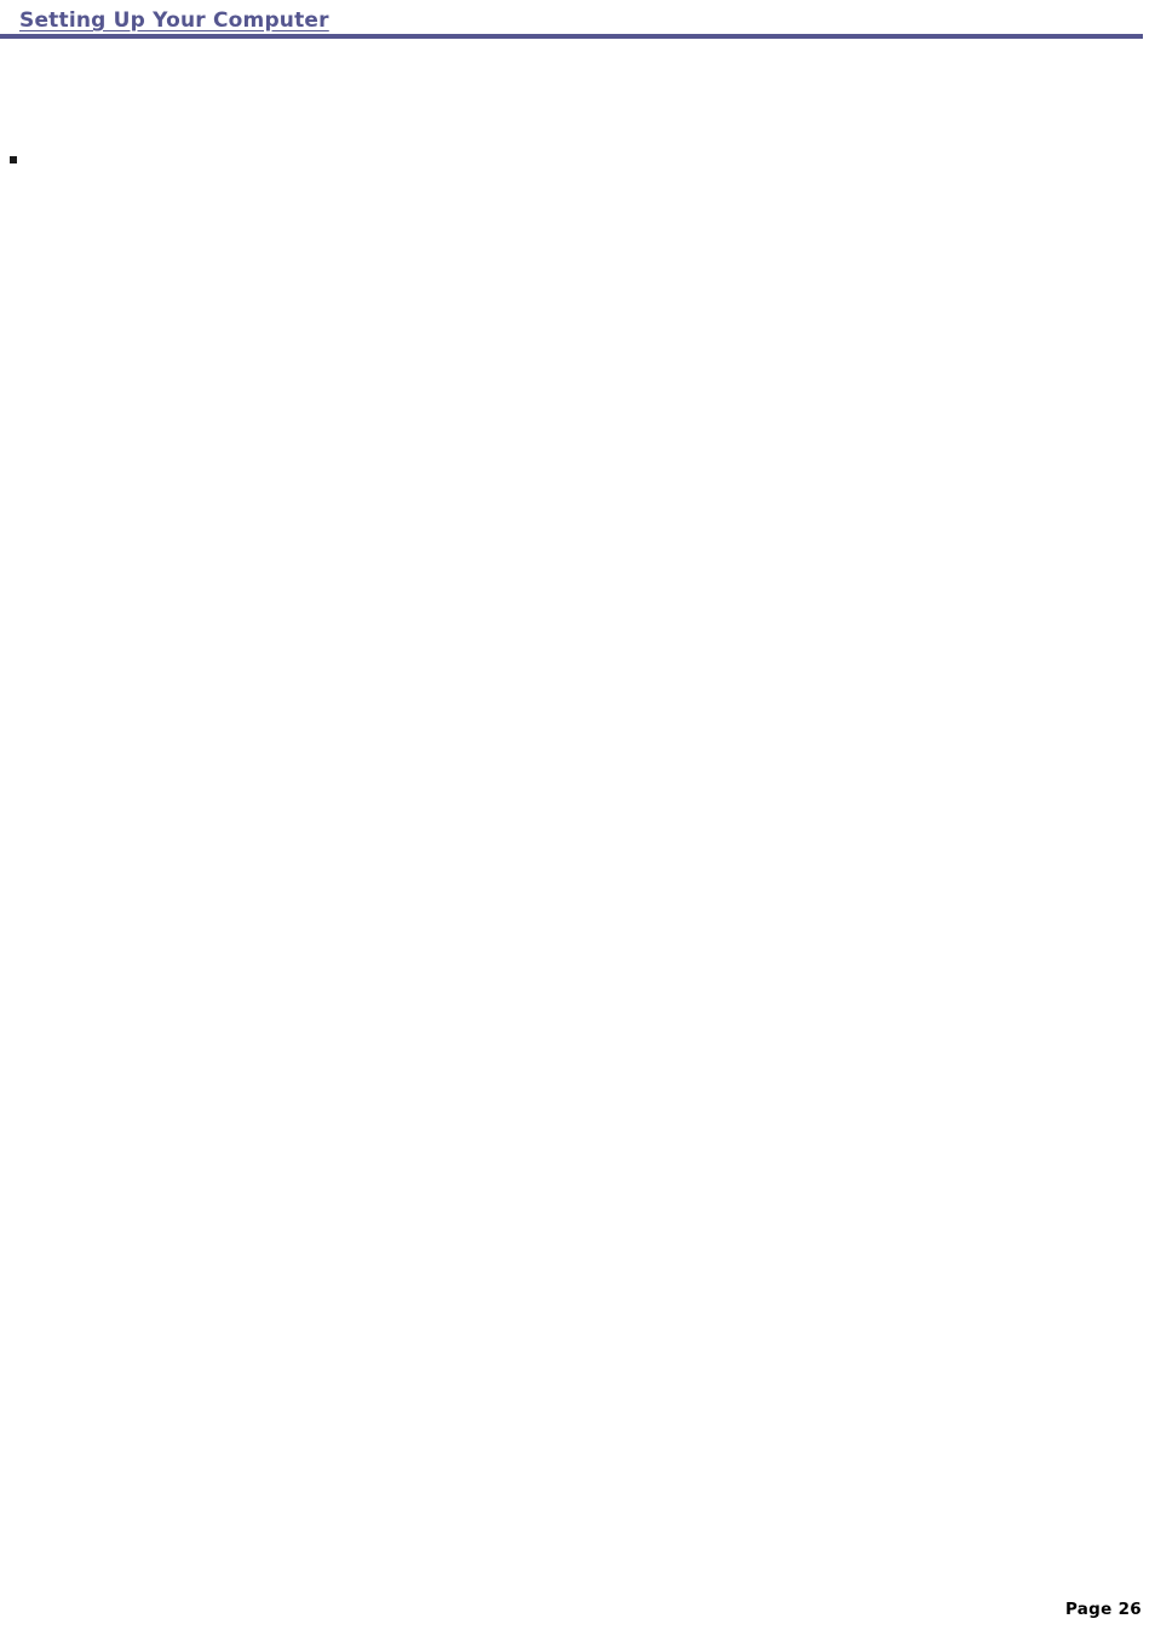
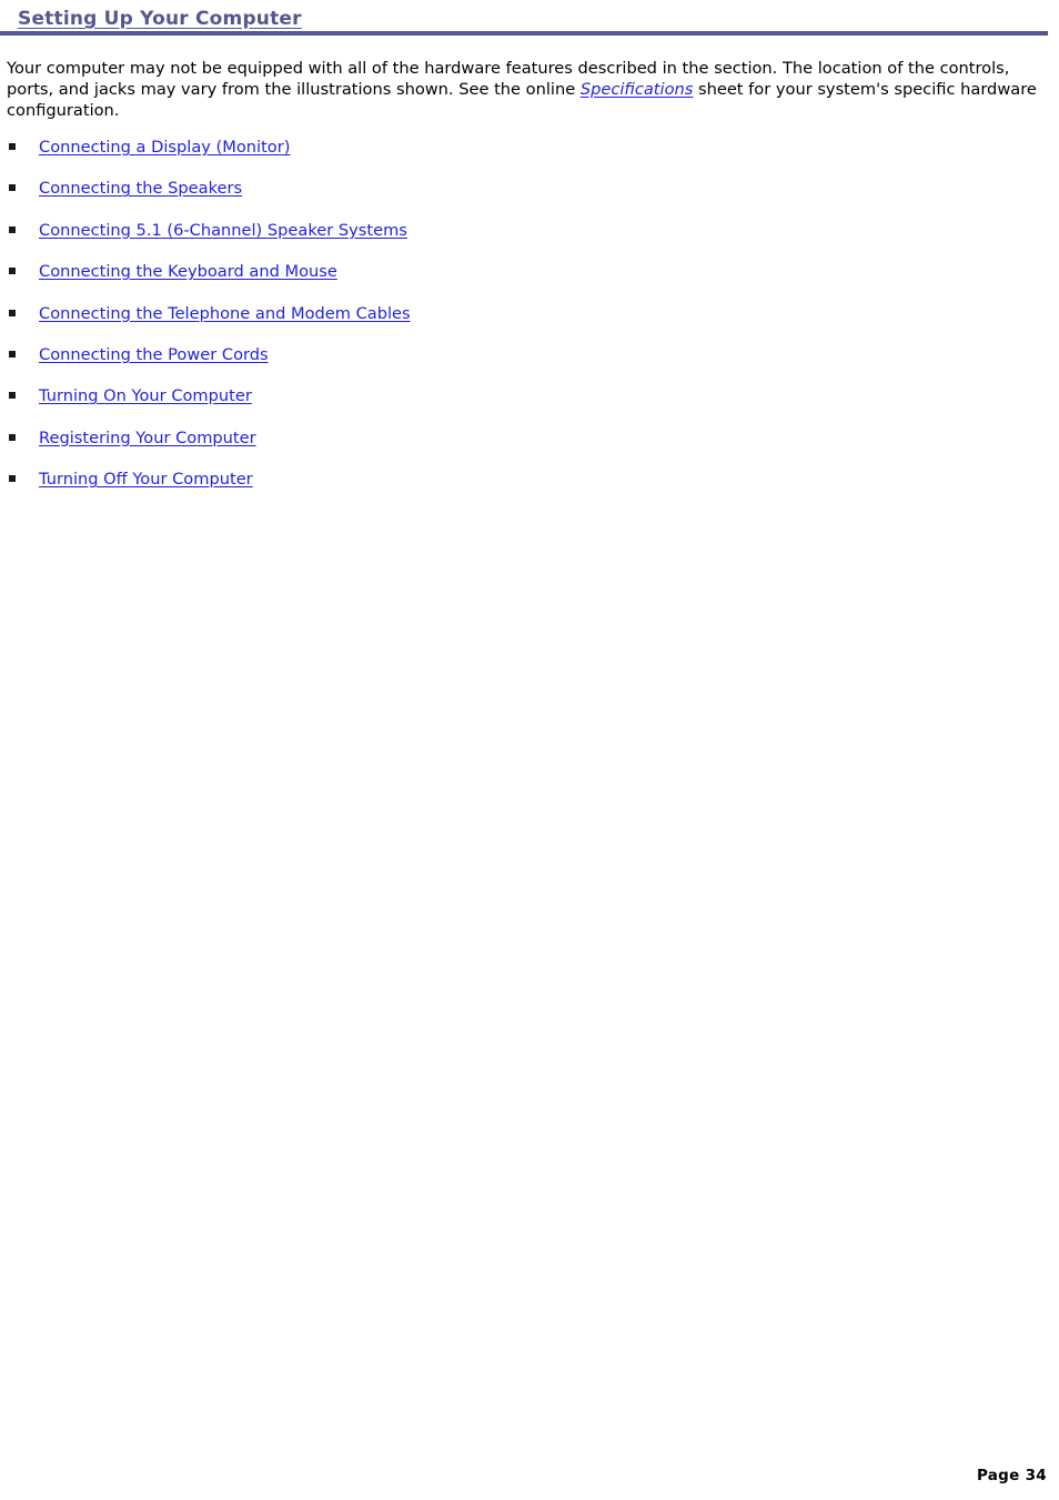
  Setting Up Your Computer
+ Your computer may not be equipped with all of the hardware features described in the section. The location of the controls, ports, and jacks may vary from the illustrations shown. See the online Specifications sheet for your system's specific hardware configuration.
+ Connecting a Display (Monitor)
+ Connecting the Speakers
+ Connecting 5.1 (6-Channel) Speaker Systems
+ Connecting the Keyboard and Mouse
+ Connecting the Telephone and Modem Cables
+ Connecting the Power Cords
+ Turning On Your Computer
+ Registering Your Computer
+ Turning Off Your Computer
- Page 26
+ Page 34
